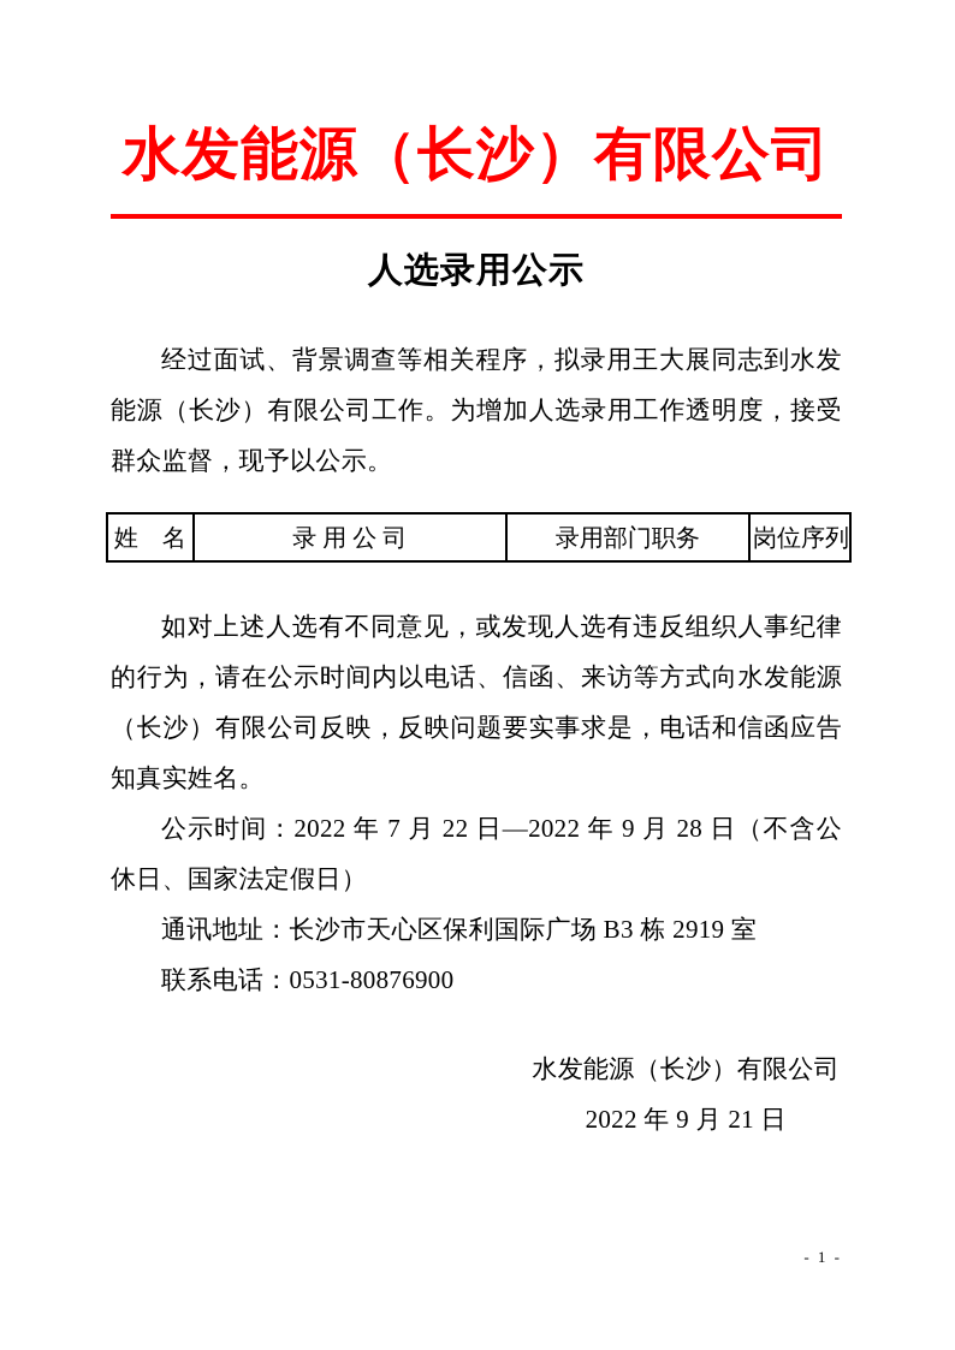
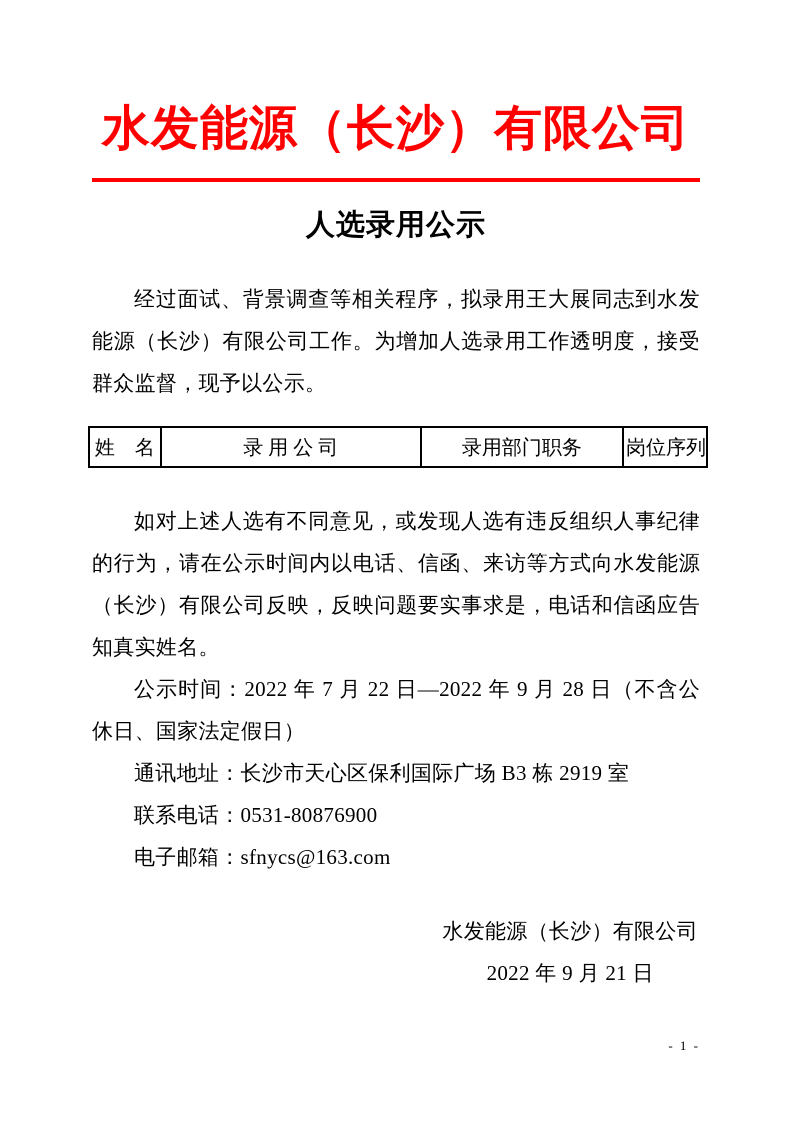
  水发能源（长沙）有限公司
  人选录用公示
  经过面试、背景调查等相关程序，拟录用王大展同志到水发能源（长沙）有限公司工作。为增加人选录用工作透明度，接受群众监督，现予以公示。
  姓 名	录 用 公 司	录用部门职务	岗位序列
  如对上述人选有不同意见，或发现人选有违反组织人事纪律的行为，请在公示时间内以电话、信函、来访等方式向水发能源（长沙）有限公司反映，反映问题要实事求是，电话和信函应告知真实姓名。
  公示时间：2022 年 7 月 22 日—2022 年 9 月 28 日（不含公休日、国家法定假日）
  通讯地址：长沙市天心区保利国际广场 B3 栋 2919 室
  联系电话：0531-80876900
+ 电子邮箱：sfnycs@163.com
  水发能源（长沙）有限公司
  2022 年 9 月 21 日
  - 1 -
